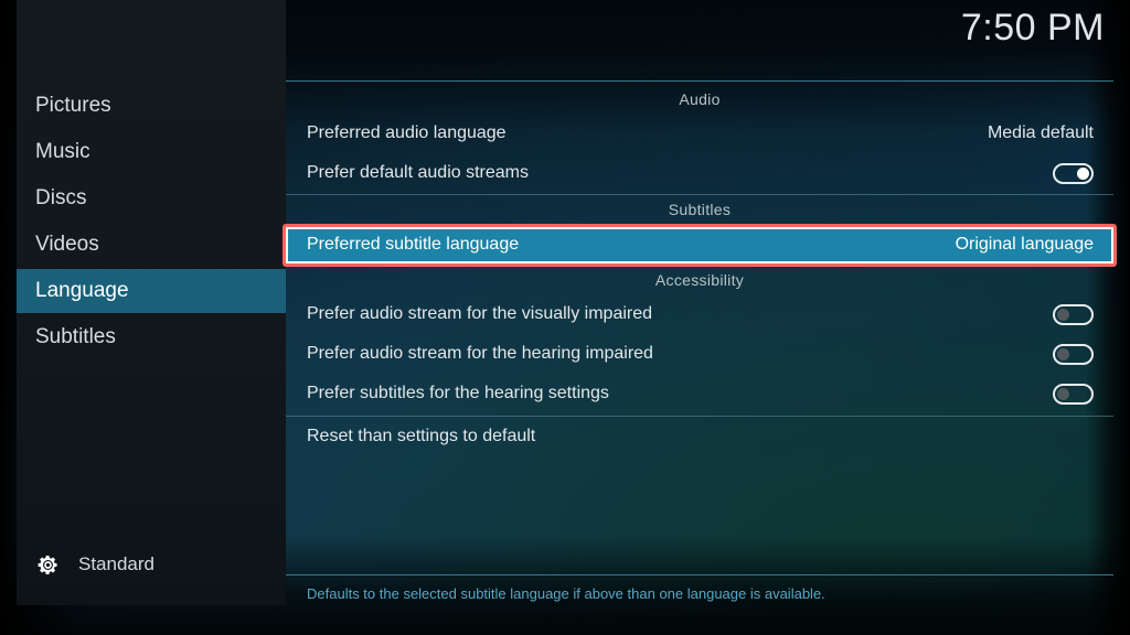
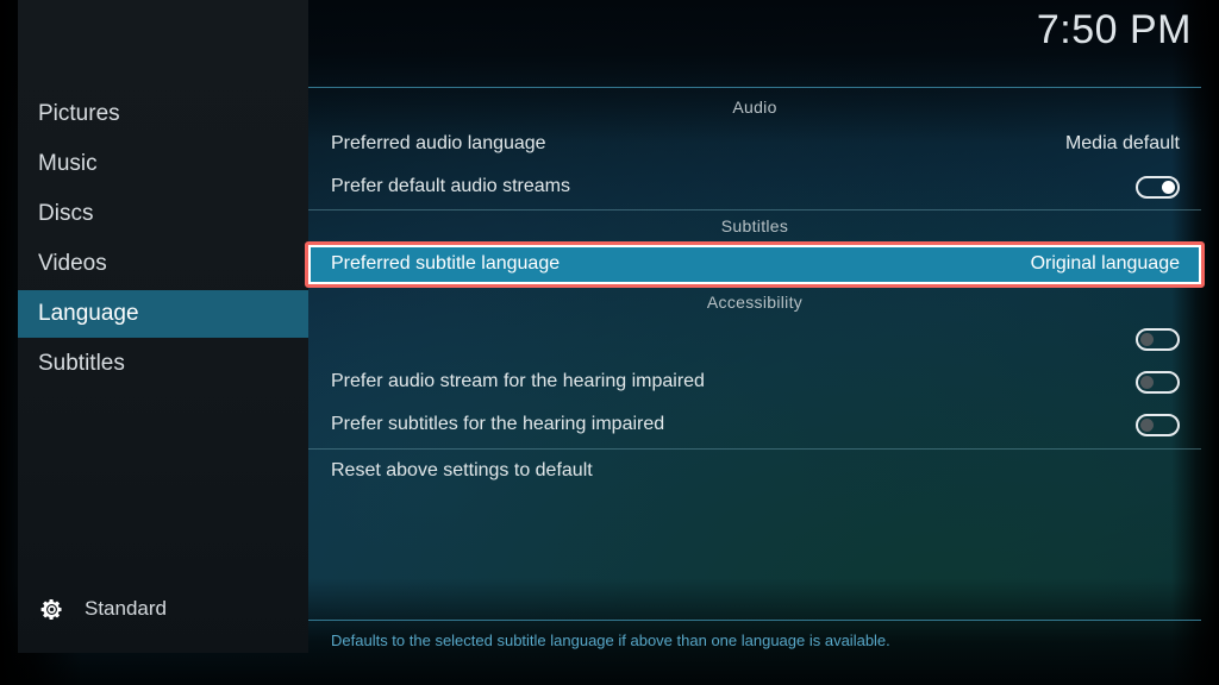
  7:50 PM
  Pictures
  Music
  Discs
  Videos
  Language
  Subtitles
  Standard
  Audio
  Preferred audio language
  Media default
  Prefer default audio streams
  Subtitles
  Preferred subtitle language
  Original language
  Accessibility
- Prefer audio stream for the visually impaired
  Prefer audio stream for the hearing impaired
- Prefer subtitles for the hearing settings
+ Prefer subtitles for the hearing impaired
- Reset than settings to default
+ Reset above settings to default
  Defaults to the selected subtitle language if above than one language is available.
